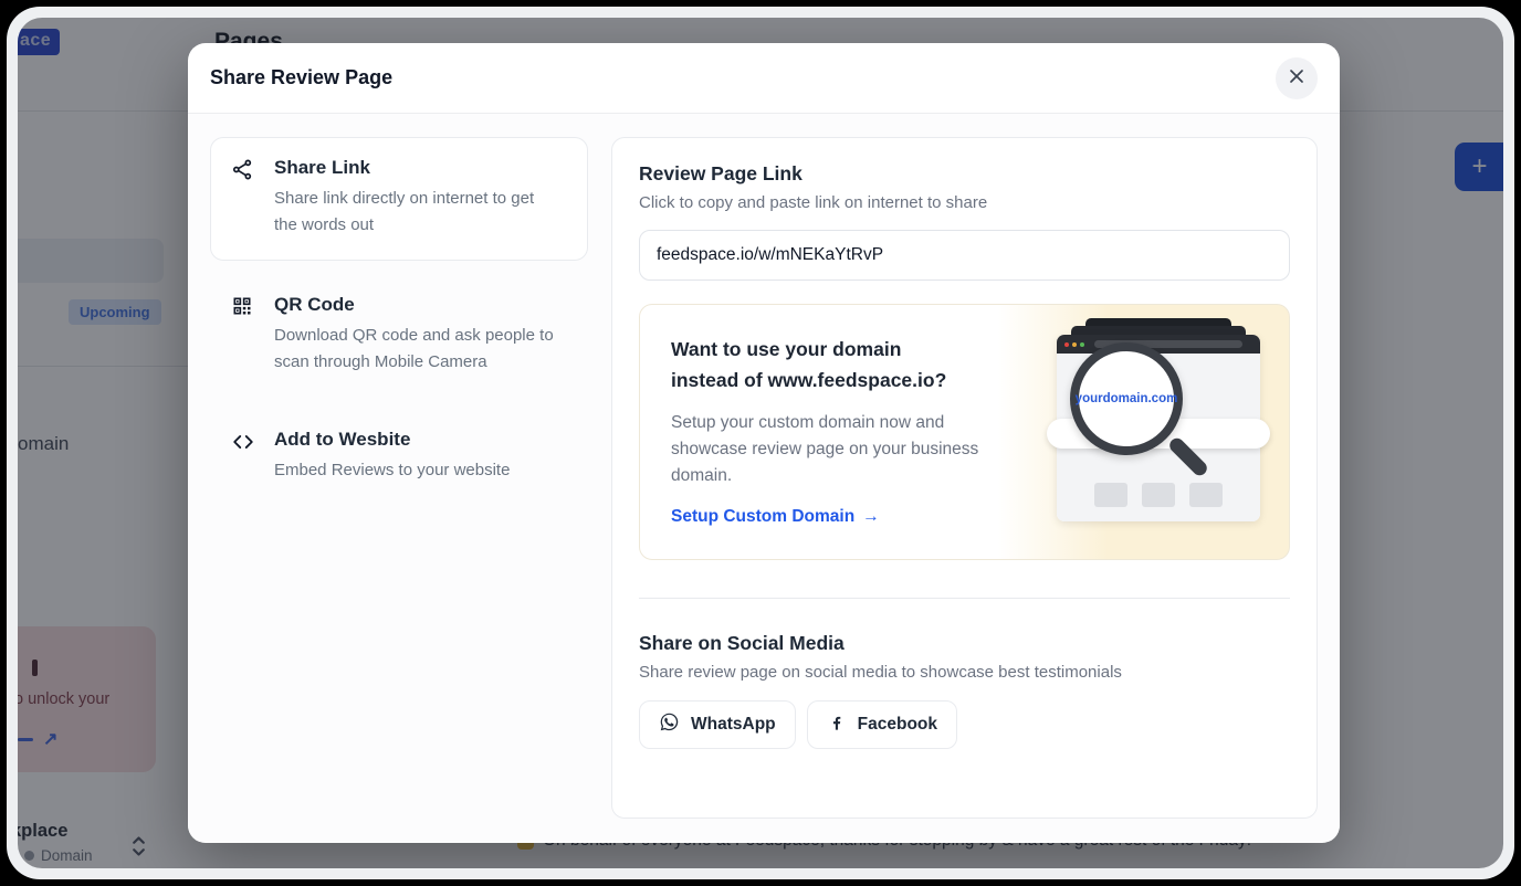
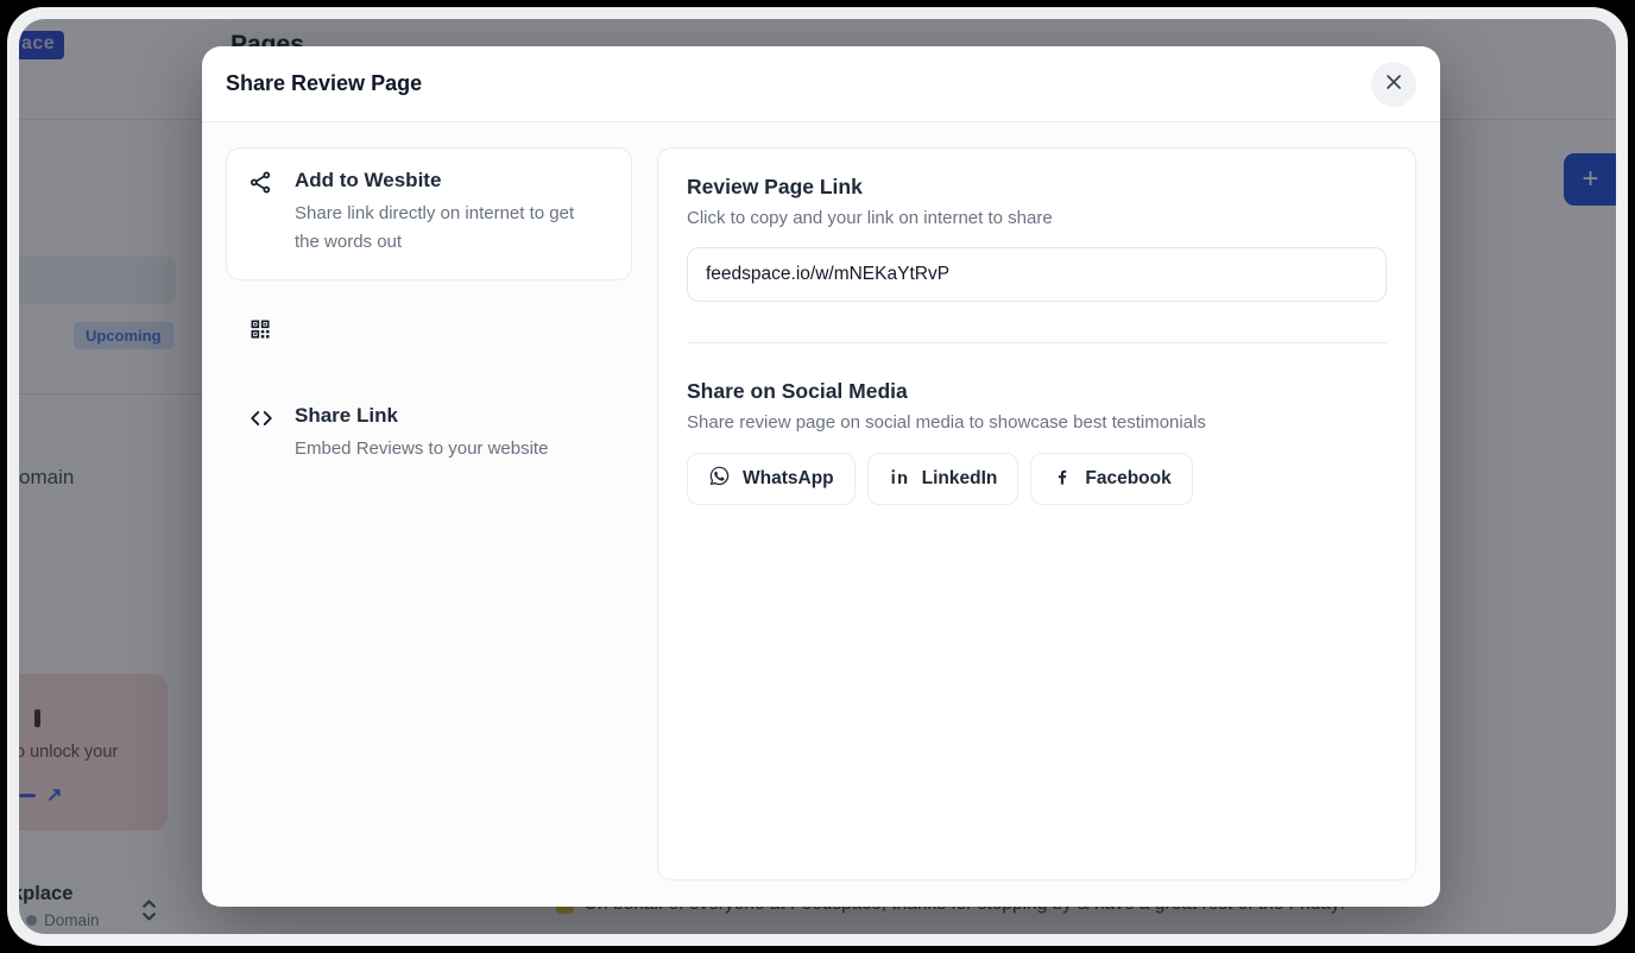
  ace
  Pages
  Upcoming
  omain
  o unlock your
  ↗
  place
  Domain
  +
  Share Review Page
- Share Link
+ Add to Wesbite
  Share link directly on internet to get the words out
- QR Code
- Download QR code and ask people to scan through Mobile Camera
- Add to Wesbite
+ Share Link
  Embed Reviews to your website
  Review Page Link
- Click to copy and paste link on internet to share
+ Click to copy and your link on internet to share
  feedspace.io/w/mNEKaYtRvP
- Want to use your domain
- instead of www.feedspace.io?
- Setup your custom domain now and showcase review page on your business domain.
- Setup Custom Domain
- →
- yourdomain.com
  Share on Social Media
  Share review page on social media to showcase best testimonials
  WhatsApp
+ LinkedIn
  Facebook
